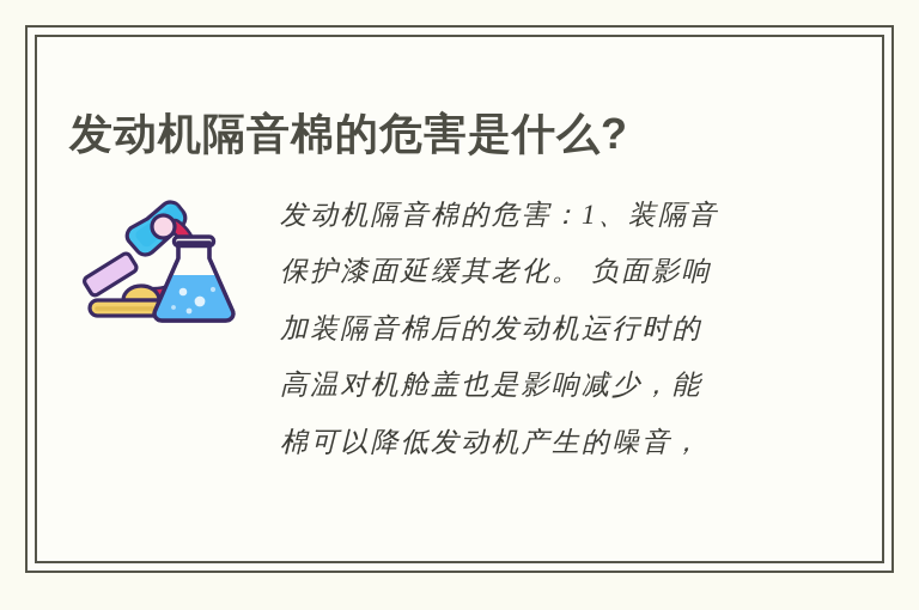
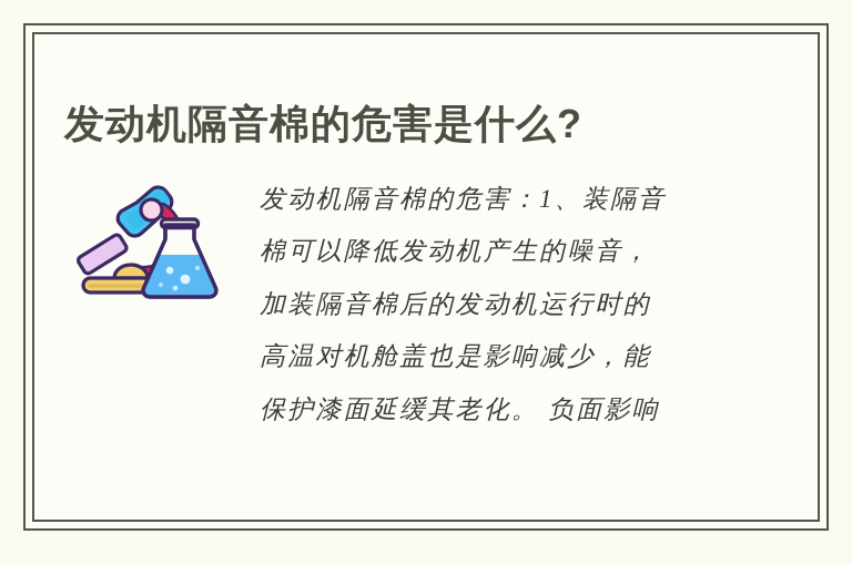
  发动机隔音棉的危害是什么?
  发动机隔音棉的危害：1、装隔音
- 保护漆面延缓其老化。 负面影响
+ 棉可以降低发动机产生的噪音，
  加装隔音棉后的发动机运行时的
  高温对机舱盖也是影响减少，能
- 棉可以降低发动机产生的噪音，
+ 保护漆面延缓其老化。 负面影响
